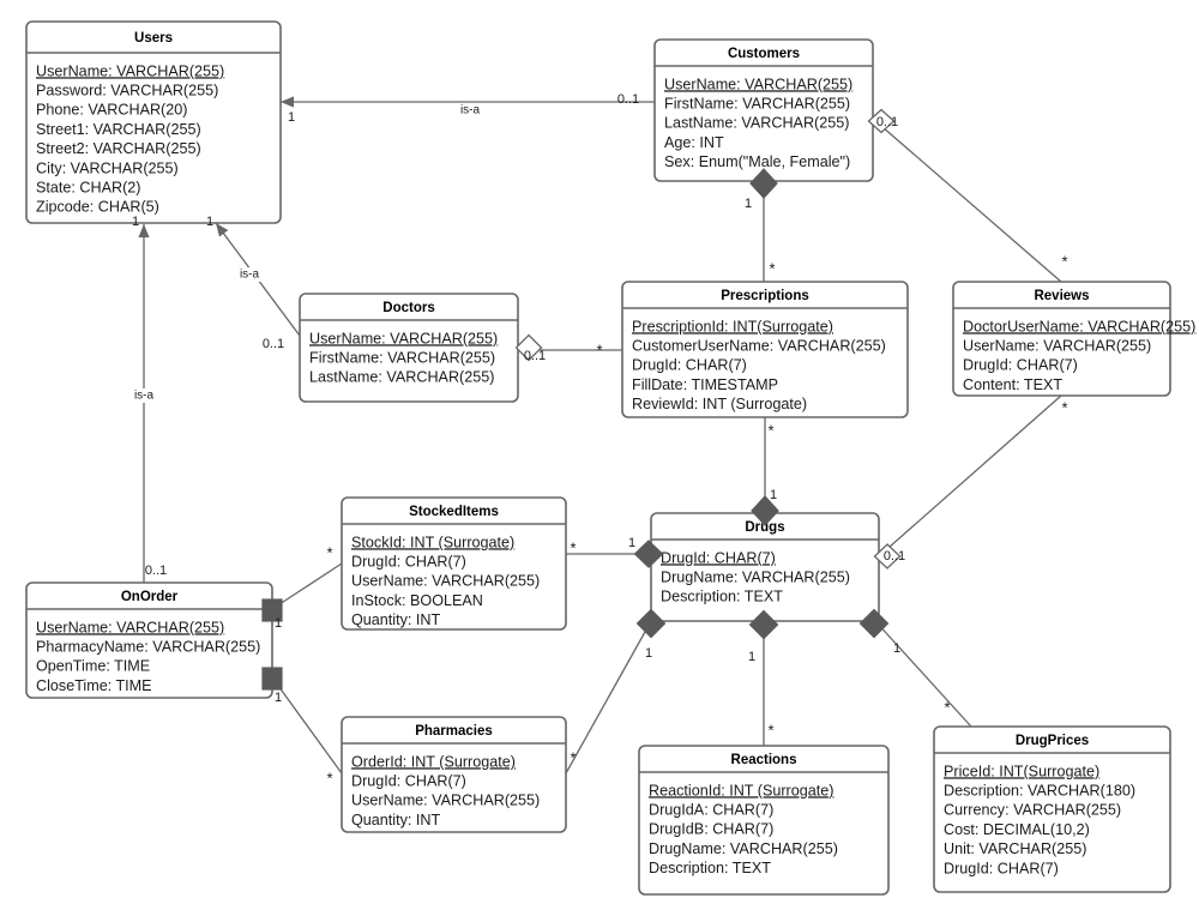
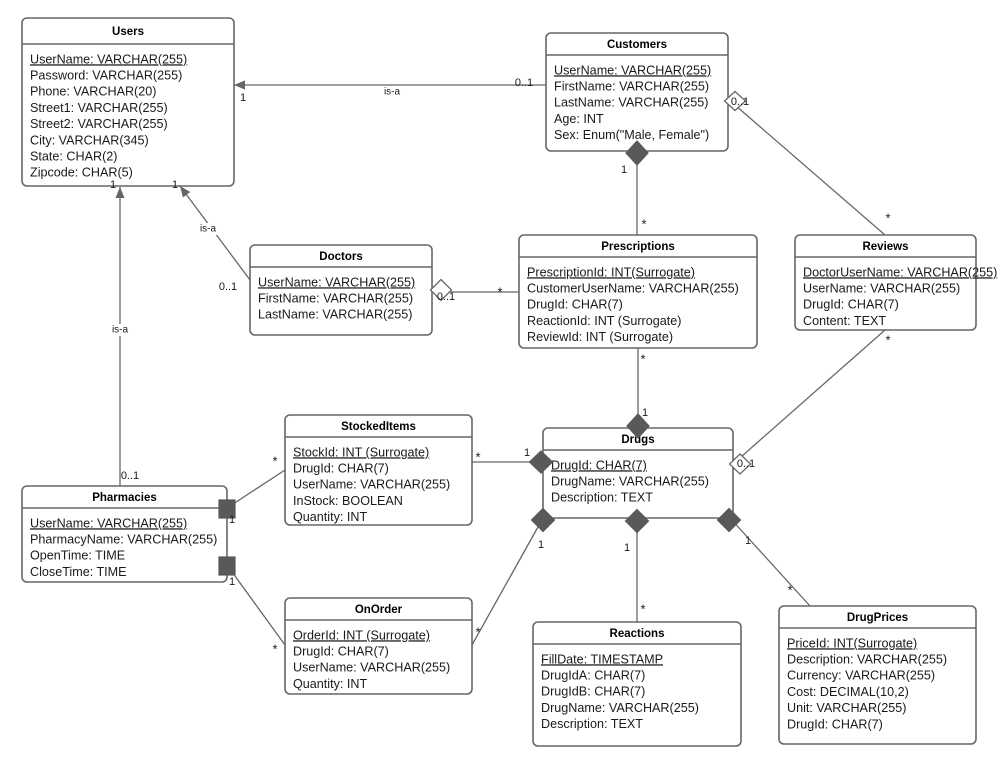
  Users
  UserName: VARCHAR(255)
  Password: VARCHAR(255)
  Phone: VARCHAR(20)
  Street1: VARCHAR(255)
  Street2: VARCHAR(255)
- City: VARCHAR(255)
+ City: VARCHAR(345)
  State: CHAR(2)
  Zipcode: CHAR(5)
  Customers
  UserName: VARCHAR(255)
  FirstName: VARCHAR(255)
  LastName: VARCHAR(255)
  Age: INT
  Sex: Enum("Male, Female")
  Doctors
  UserName: VARCHAR(255)
  FirstName: VARCHAR(255)
  LastName: VARCHAR(255)
  Prescriptions
  PrescriptionId: INT(Surrogate)
  CustomerUserName: VARCHAR(255)
  DrugId: CHAR(7)
- FillDate: TIMESTAMP
+ ReactionId: INT (Surrogate)
  ReviewId: INT (Surrogate)
  Reviews
  DoctorUserName: VARCHAR(255)
  UserName: VARCHAR(255)
  DrugId: CHAR(7)
  Content: TEXT
  StockedItems
  StockId: INT (Surrogate)
  DrugId: CHAR(7)
  UserName: VARCHAR(255)
  InStock: BOOLEAN
  Quantity: INT
  Drugs
  DrugId: CHAR(7)
  DrugName: VARCHAR(255)
  Description: TEXT
- OnOrder
+ Pharmacies
  UserName: VARCHAR(255)
  PharmacyName: VARCHAR(255)
  OpenTime: TIME
  CloseTime: TIME
- Pharmacies
+ OnOrder
  OrderId: INT (Surrogate)
  DrugId: CHAR(7)
  UserName: VARCHAR(255)
  Quantity: INT
  Reactions
- ReactionId: INT (Surrogate)
+ FillDate: TIMESTAMP
  DrugIdA: CHAR(7)
  DrugIdB: CHAR(7)
  DrugName: VARCHAR(255)
  Description: TEXT
  DrugPrices
  PriceId: INT(Surrogate)
- Description: VARCHAR(180)
+ Description: VARCHAR(255)
  Currency: VARCHAR(255)
  Cost: DECIMAL(10,2)
  Unit: VARCHAR(255)
  DrugId: CHAR(7)
  is-a
  is-a
  is-a
  0..1
  1
  0..1
  1
  0..1
  1
  1
  *
  0..1
  *
  0..1
  *
  *
  1
  *
  1
  0..1
  *
  1
  *
  1
  *
  1
  *
  1
  *
  1
  *
